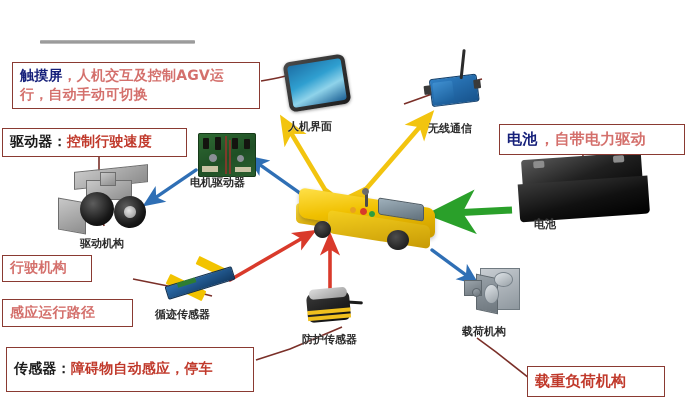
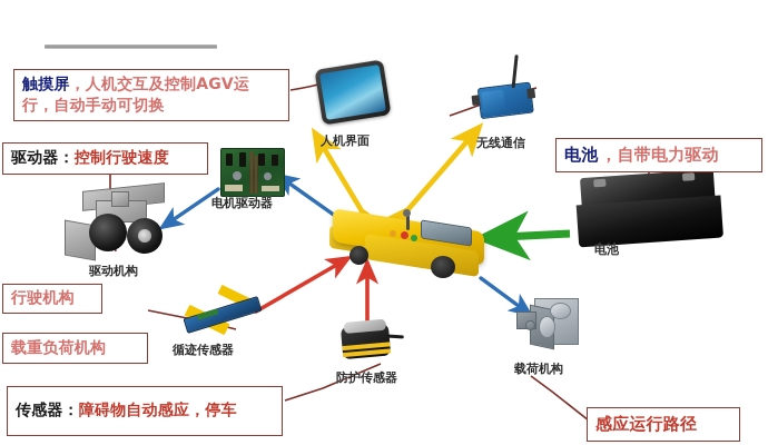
  触摸屏，人机交互及控制AGV运行，自动手动可切换
  驱动器：控制行驶速度
  电池，自带电力驱动
  行驶机构
- 感应运行路径
+ 载重负荷机构
  传感器：障碍物自动感应，停车
- 载重负荷机构
+ 感应运行路径
  人机界面
  无线通信
  电机驱动器
  驱动机构
  循迹传感器
  防护传感器
  电池
  载荷机构
